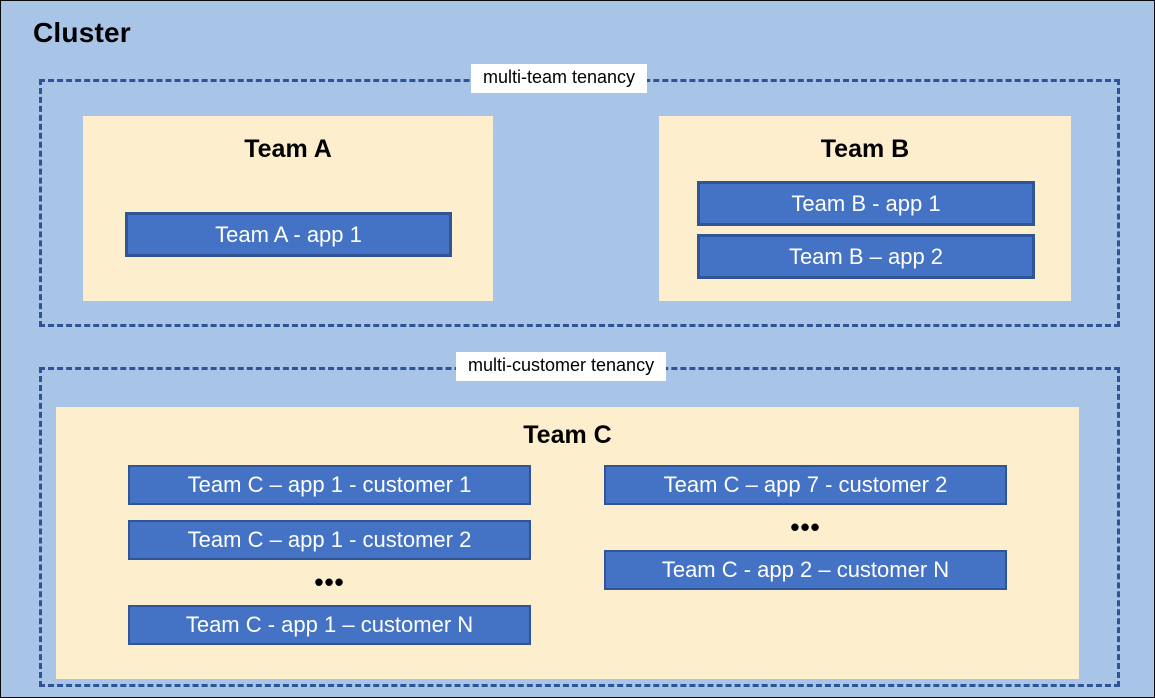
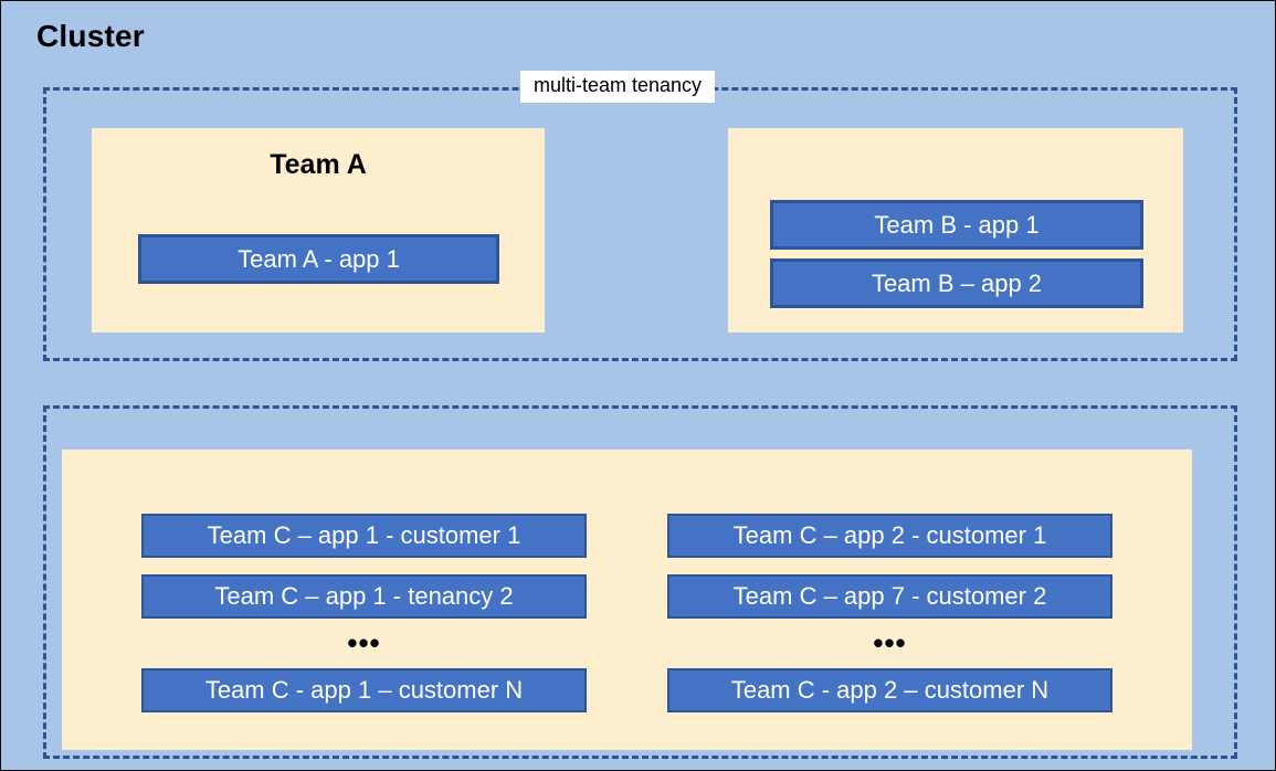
  Cluster
  multi-team tenancy
  Team A
  Team A - app 1
- Team B
  Team B - app 1
  Team B – app 2
- multi-customer tenancy
- Team C
  Team C – app 1 - customer 1
- Team C – app 1 - customer 2
+ Team C – app 1 - tenancy 2
  •••
  Team C - app 1 – customer N
+ Team C – app 2 - customer 1
  Team C – app 7 - customer 2
  •••
  Team C - app 2 – customer N
